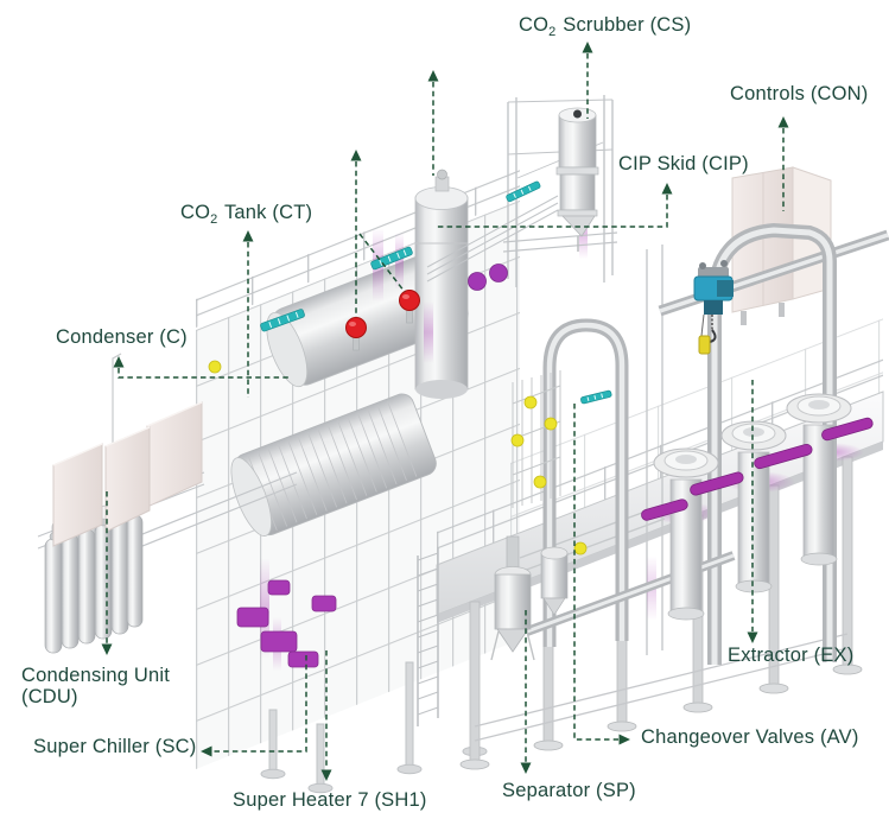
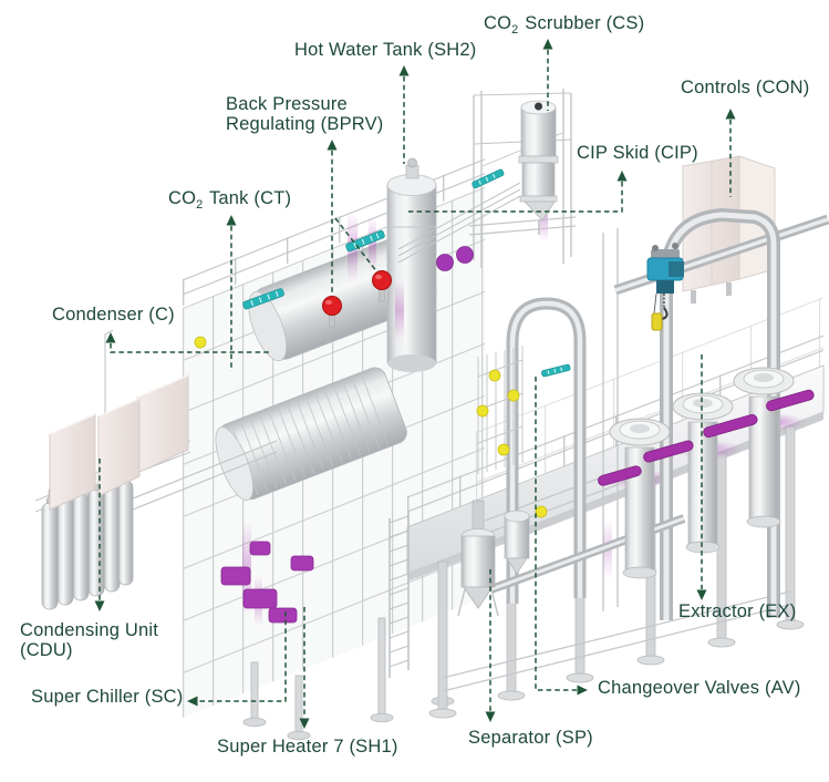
  CO2 Scrubber (CS)
+ Hot Water Tank (SH2)
+ Back Pressure
+ Regulating (BPRV)
  CO2 Tank (CT)
  Condenser (C)
  Controls (CON)
  CIP Skid (CIP)
  Condensing Unit
  (CDU)
  Super Chiller (SC)
  Super Heater 7 (SH1)
  Separator (SP)
  Changeover Valves (AV)
  Extractor (EX)
